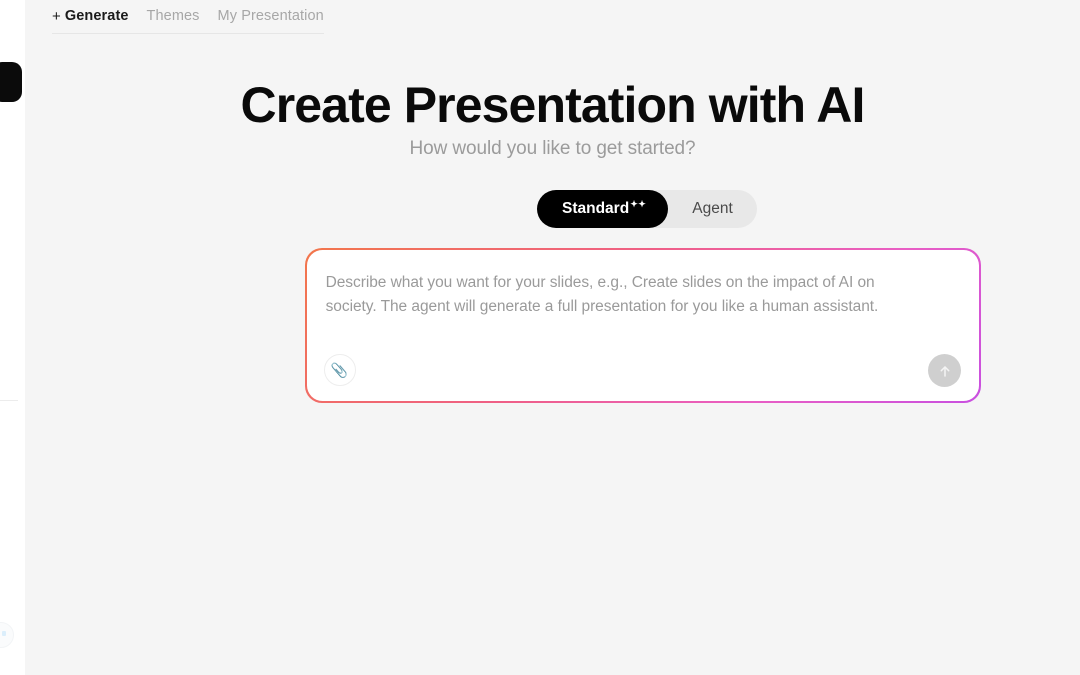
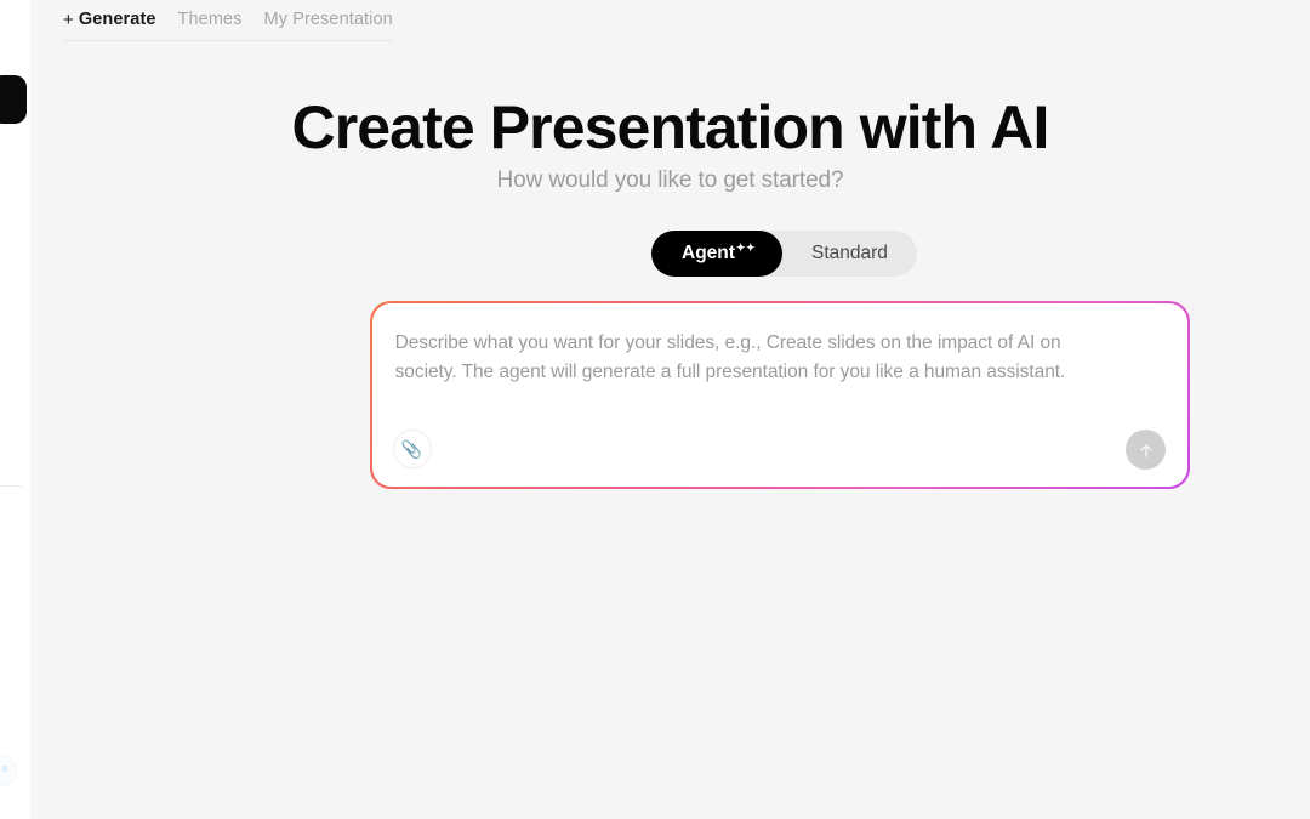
  +
  Generate
  Themes
  My Presentation
  Create Presentation with AI
  How would you like to get started?
- Standard
+ Agent
  ✦✦
- Agent
+ Standard
  Describe what you want for your slides, e.g., Create slides on the impact of AI on society. The agent will generate a full presentation for you like a human assistant.
  📎
